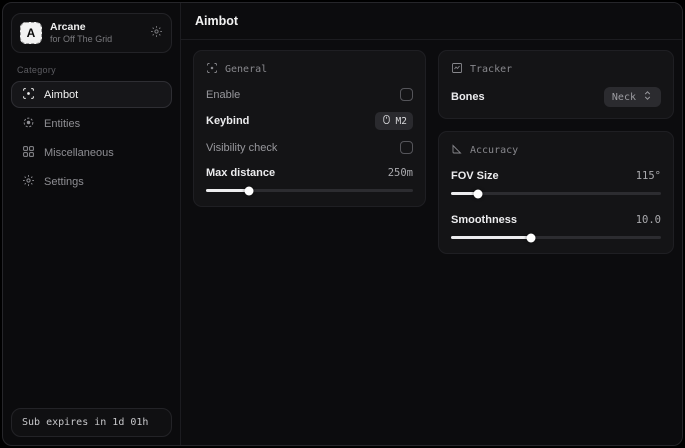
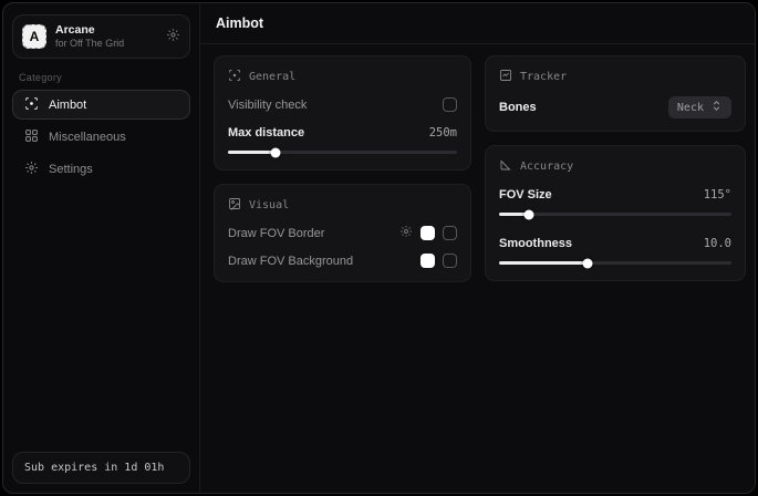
  A
  Arcane
  for Off The Grid
  Category
  Aimbot
- Entities
  Miscellaneous
  Settings
  Sub expires in 1d 01h
  Aimbot
  General
- Enable
- Keybind
- M2
  Visibility check
  Max distance
  250m
+ Visual
+ Draw FOV Border
+ Draw FOV Background
  Tracker
  Bones
  Neck
  Accuracy
  FOV Size
  115°
  Smoothness
  10.0
